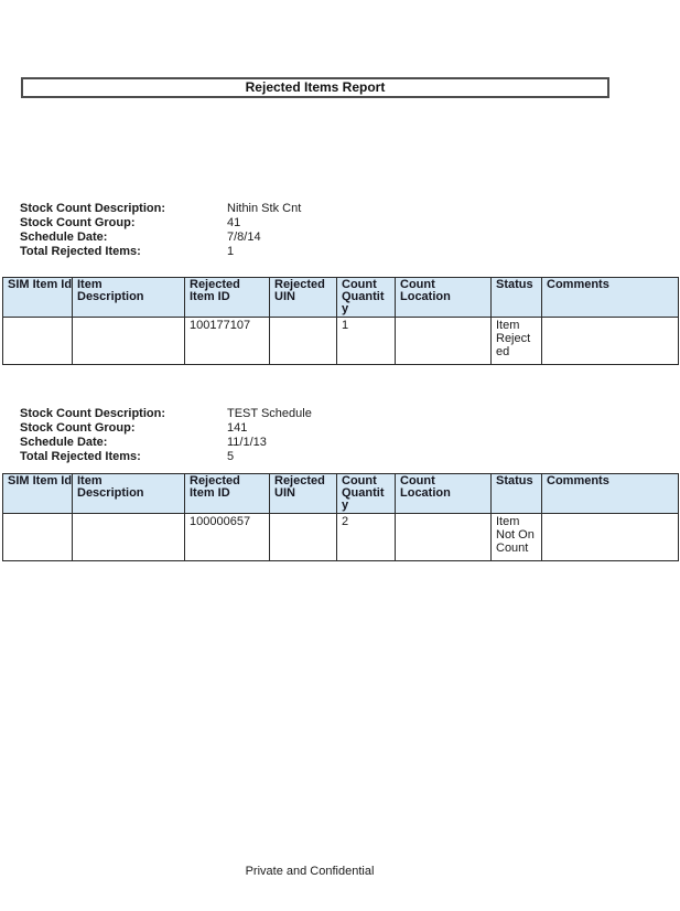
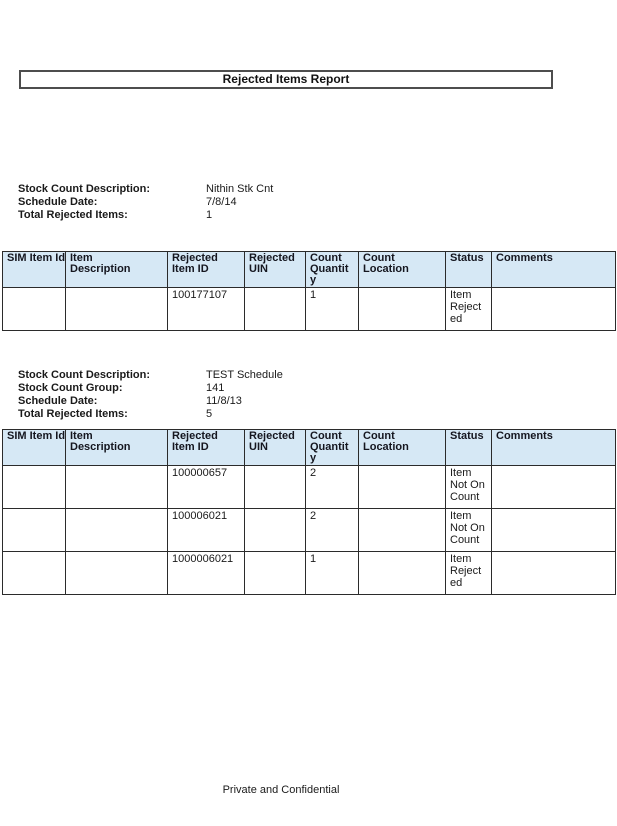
  Rejected Items Report
  Stock Count Description: Nithin Stk Cnt
- Stock Count Group: 41
  Schedule Date: 7/8/14
  Total Rejected Items: 1
  SIM Item Id	Item Description	Rejected Item ID	Rejected UIN	Count Quantit y	Count Location	Status	Comments
  		100177107		1		Item Rejected
  Stock Count Description: TEST Schedule
  Stock Count Group: 141
- Schedule Date: 11/1/13
+ Schedule Date: 11/8/13
  Total Rejected Items: 5
  SIM Item Id	Item Description	Rejected Item ID	Rejected UIN	Count Quantit y	Count Location	Status	Comments
  		100000657		2		Item Not On Count
+ 		100006021		2		Item Not On Count
+ 		1000006021		1		Item Rejected
  Private and Confidential
